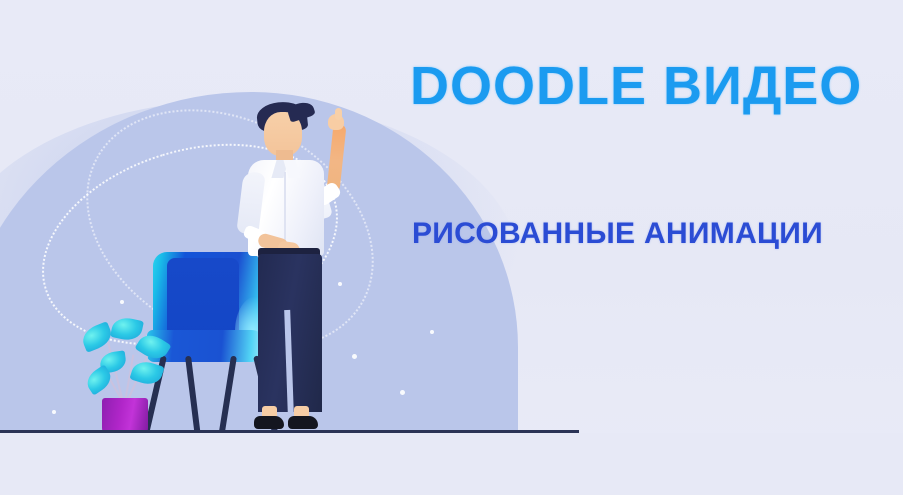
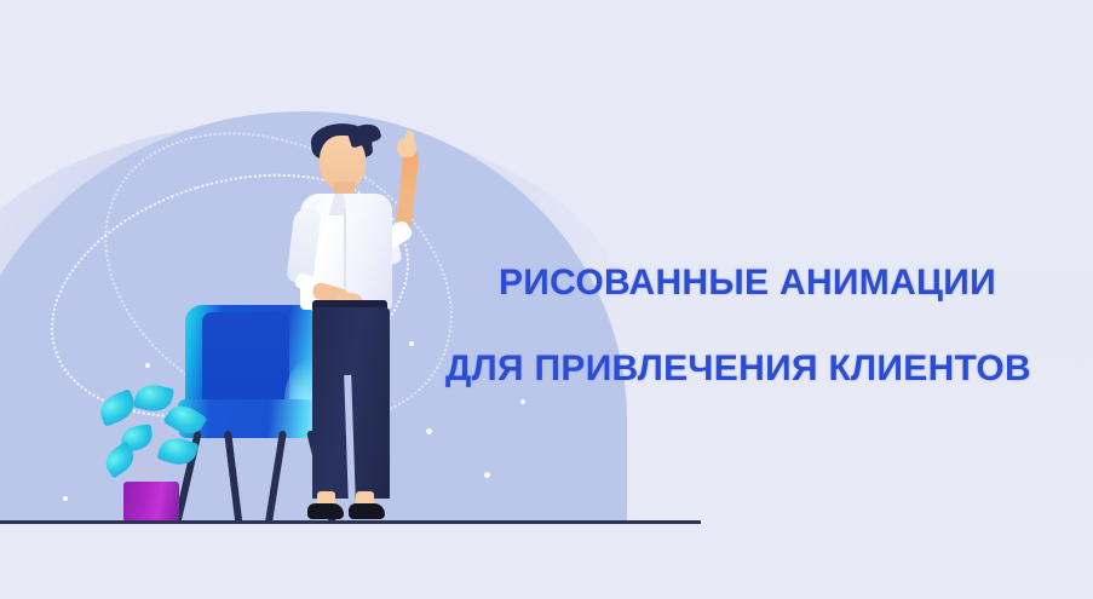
- DOODLE ВИДЕО
  РИСОВАННЫЕ АНИМАЦИИ
+ ДЛЯ ПРИВЛЕЧЕНИЯ КЛИЕНТОВ
